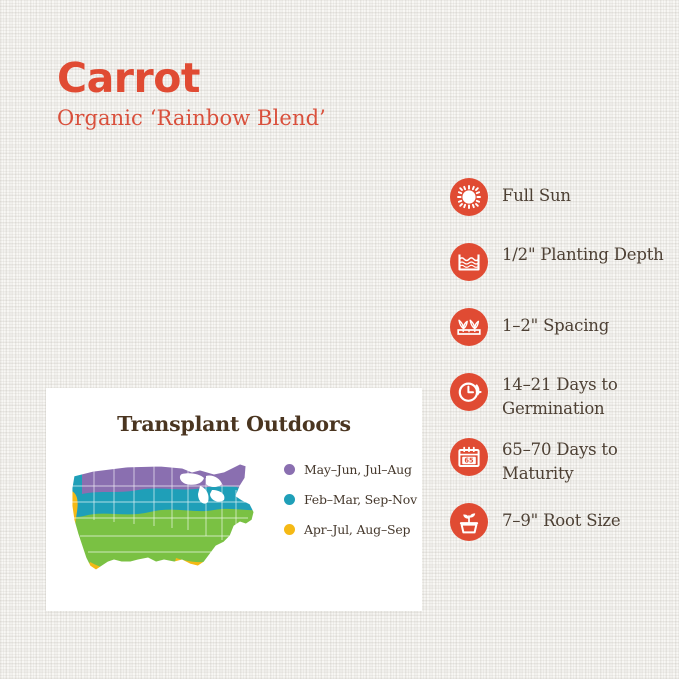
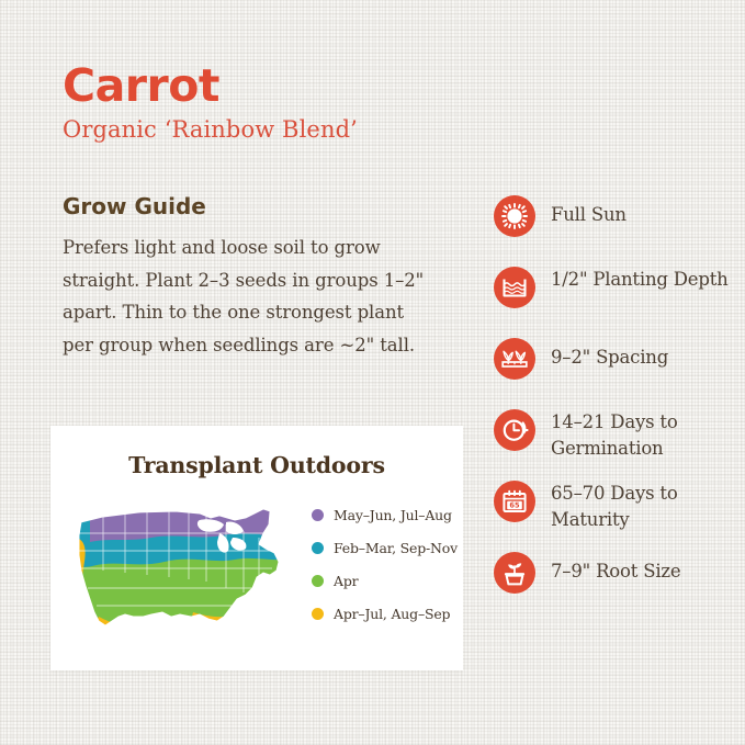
  Carrot
  Organic ‘Rainbow Blend’
+ Grow Guide
+ Prefers light and loose soil to grow straight. Plant 2–3 seeds in groups 1–2" apart. Thin to the one strongest plant per group when seedlings are ~2" tall.
  Full Sun
  1/2" Planting Depth
- 1–2" Spacing
+ 9–2" Spacing
  14–21 Days to Germination
  65
  65–70 Days to Maturity
  7–9" Root Size
  Transplant Outdoors
  May–Jun, Jul–Aug
  Feb–Mar, Sep-Nov
+ Apr
  Apr–Jul, Aug–Sep
